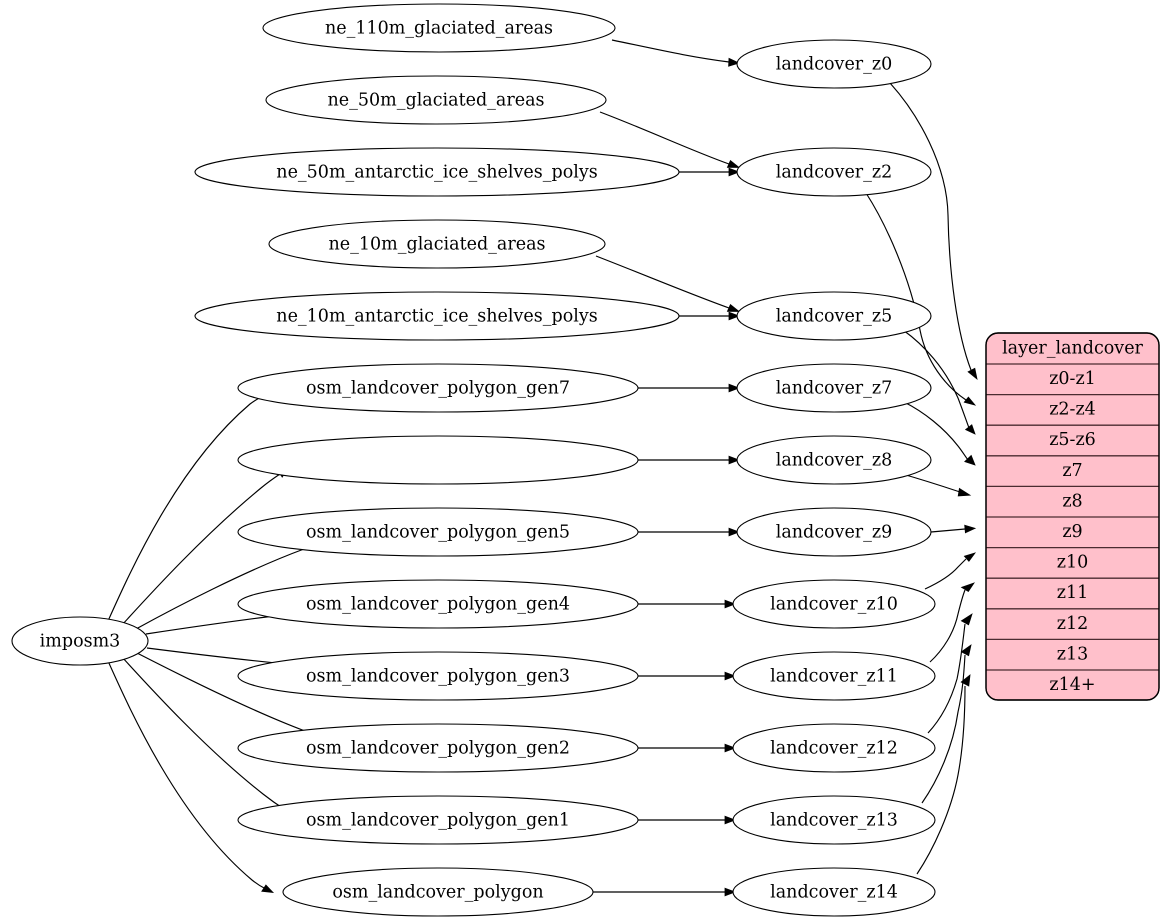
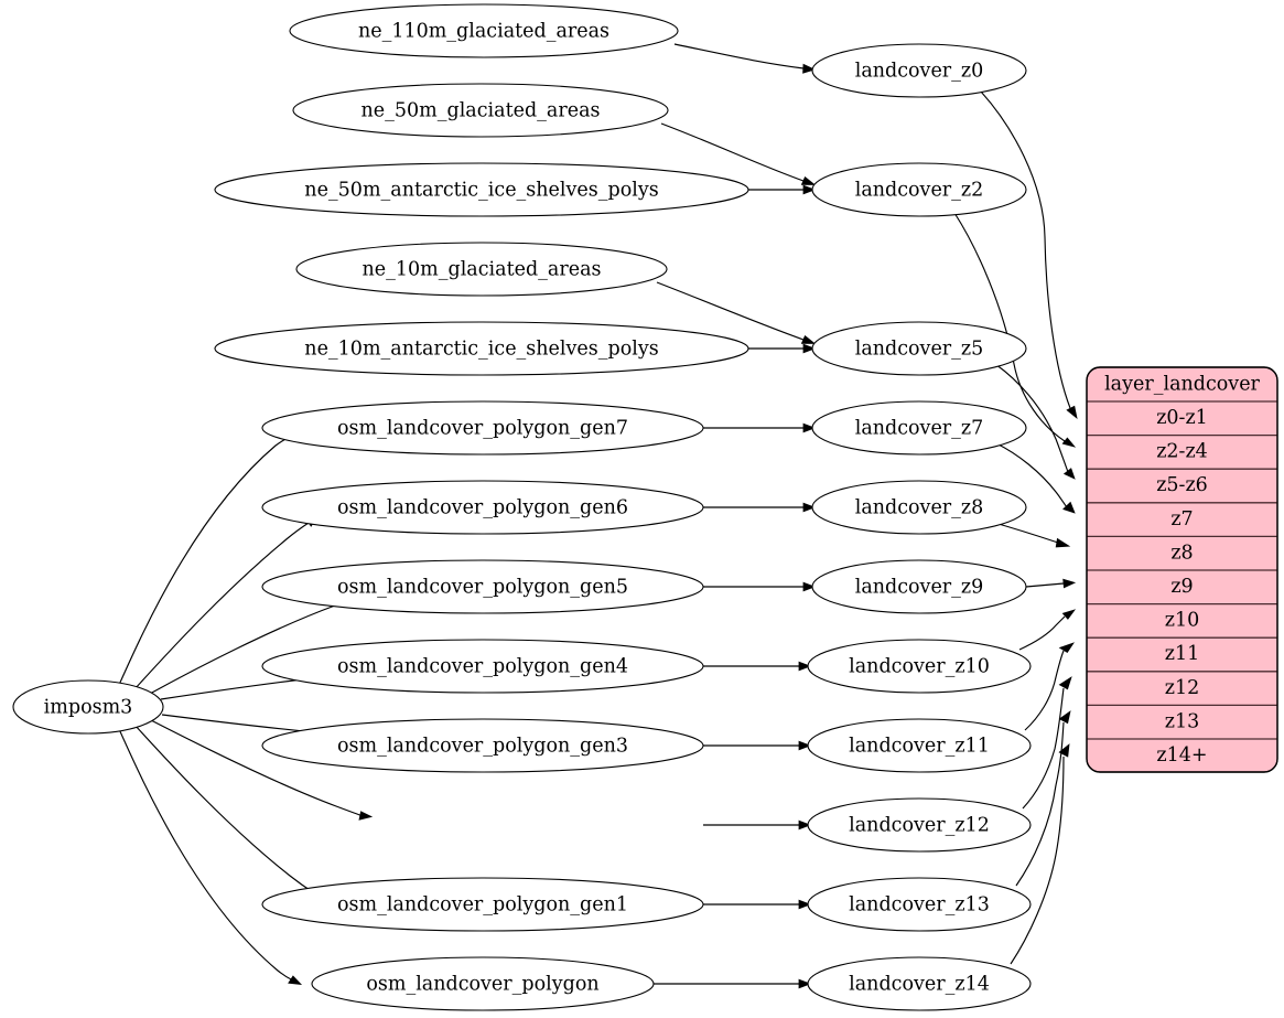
  imposm3
  ne_110m_glaciated_areas
  ne_50m_glaciated_areas
  ne_50m_antarctic_ice_shelves_polys
  ne_10m_glaciated_areas
  ne_10m_antarctic_ice_shelves_polys
  osm_landcover_polygon_gen7
+ osm_landcover_polygon_gen6
  osm_landcover_polygon_gen5
  osm_landcover_polygon_gen4
  osm_landcover_polygon_gen3
- osm_landcover_polygon_gen2
  osm_landcover_polygon_gen1
  osm_landcover_polygon
  landcover_z0
  landcover_z2
  landcover_z5
  landcover_z7
  landcover_z8
  landcover_z9
  landcover_z10
  landcover_z11
  landcover_z12
  landcover_z13
  landcover_z14
  layer_landcover
  z0-z1
  z2-z4
  z5-z6
  z7
  z8
  z9
  z10
  z11
  z12
  z13
  z14+
